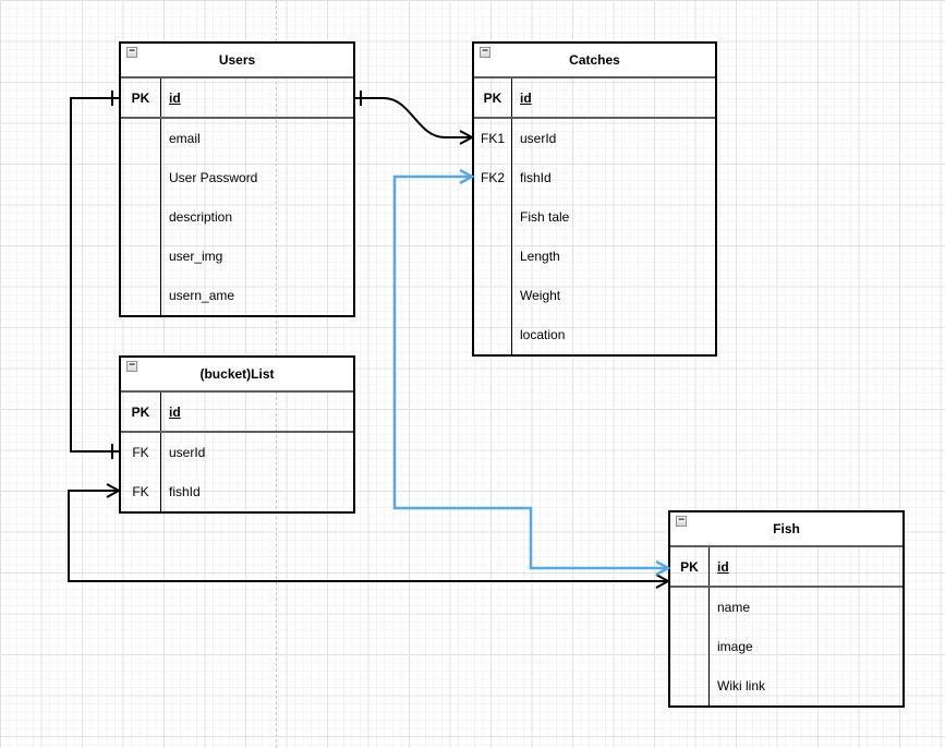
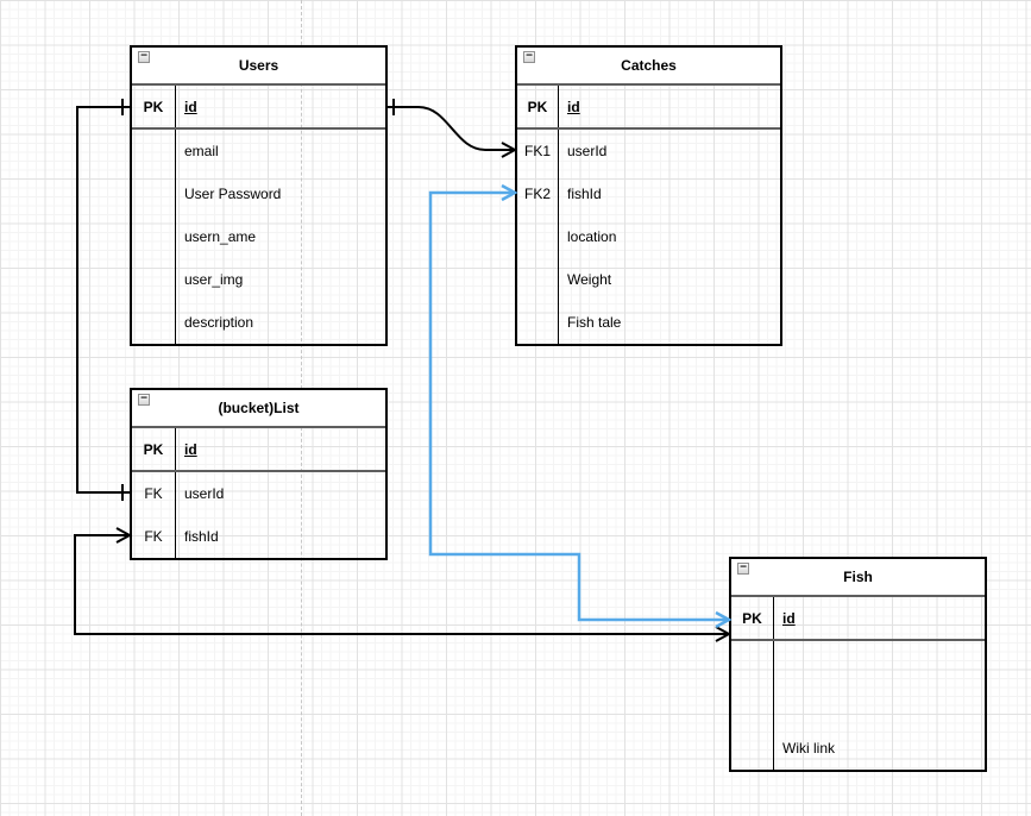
  −
  Users
  PK
  id
  email
  User Password
- description
+ usern_ame
  user_img
- usern_ame
+ description
  −
  Catches
  PK
  id
  FK1
  userId
  FK2
  fishId
- Fish tale
+ location
- Length
  Weight
- location
+ Fish tale
  −
  (bucket)List
  PK
  id
  FK
  userId
  FK
  fishId
  −
  Fish
  PK
  id
- name
- image
  Wiki link
